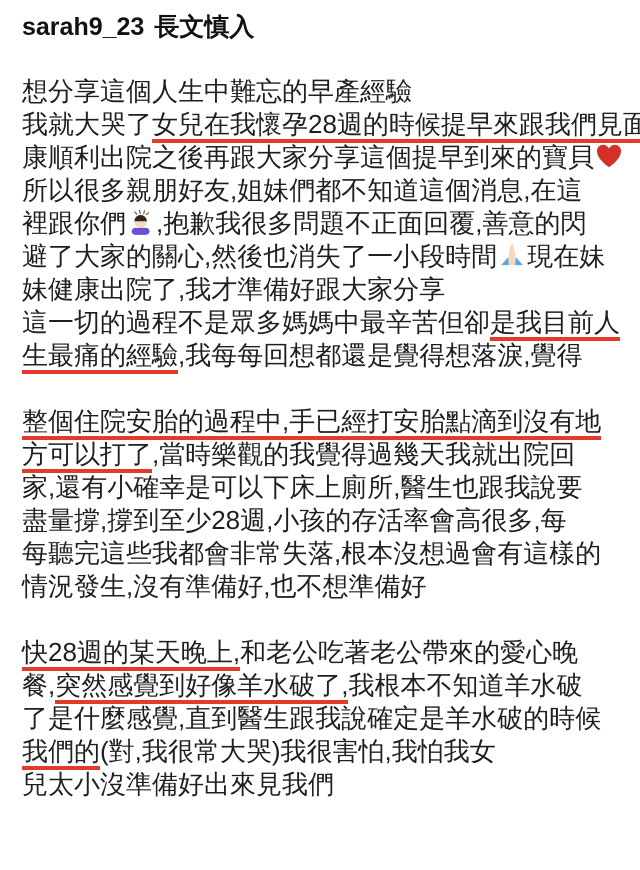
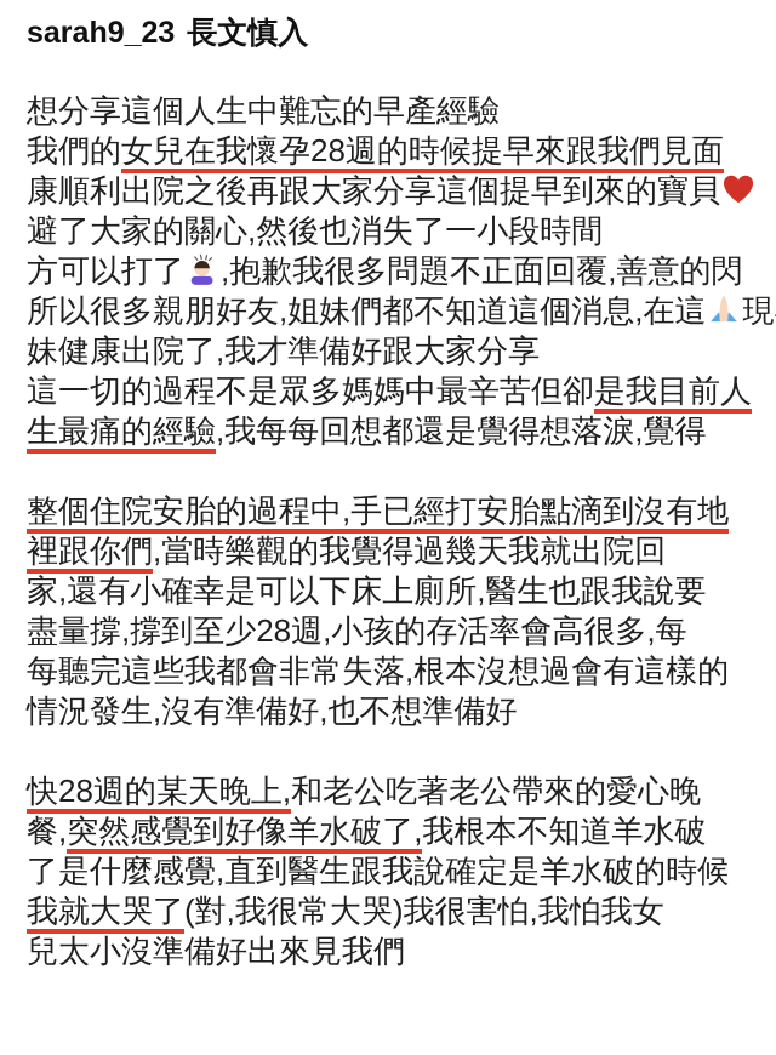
  sarah9_23 長文慎入
  想分享這個人生中難忘的早產經驗
- 我就大哭了女兒在我懷孕28週的時候提早來跟我們見面
+ 我們的女兒在我懷孕28週的時候提早來跟我們見面
  康順利出院之後再跟大家分享這個提早到來的寶貝
- 所以很多親朋好友,姐妹們都不知道這個消息,在這
+ 避了大家的關心,然後也消失了一小段時間
- 裡跟你們 ,抱歉我很多問題不正面回覆,善意的閃
+ 方可以打了 ,抱歉我很多問題不正面回覆,善意的閃
- 避了大家的關心,然後也消失了一小段時間 現在妹
+ 所以很多親朋好友,姐妹們都不知道這個消息,在這 現
  妹健康出院了,我才準備好跟大家分享
  這一切的過程不是眾多媽媽中最辛苦但卻是我目前人
  生最痛的經驗,我每每回想都還是覺得想落淚,覺得
  整個住院安胎的過程中,手已經打安胎點滴到沒有地
- 方可以打了,當時樂觀的我覺得過幾天我就出院回
+ 裡跟你們,當時樂觀的我覺得過幾天我就出院回
  家,還有小確幸是可以下床上廁所,醫生也跟我說要
  盡量撐,撐到至少28週,小孩的存活率會高很多,每
  每聽完這些我都會非常失落,根本沒想過會有這樣的
  情況發生,沒有準備好,也不想準備好
  快28週的某天晚上,和老公吃著老公帶來的愛心晚
  餐,突然感覺到好像羊水破了,我根本不知道羊水破
  了是什麼感覺,直到醫生跟我說確定是羊水破的時候
- 我們的(對,我很常大哭)我很害怕,我怕我女
+ 我就大哭了(對,我很常大哭)我很害怕,我怕我女
  兒太小沒準備好出來見我們
